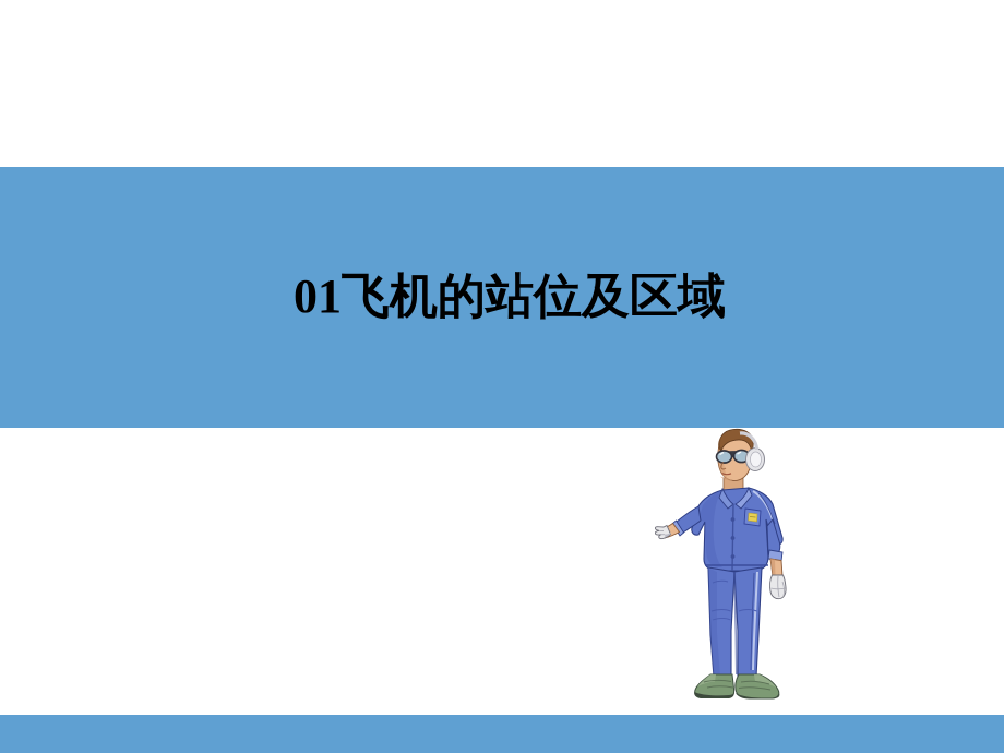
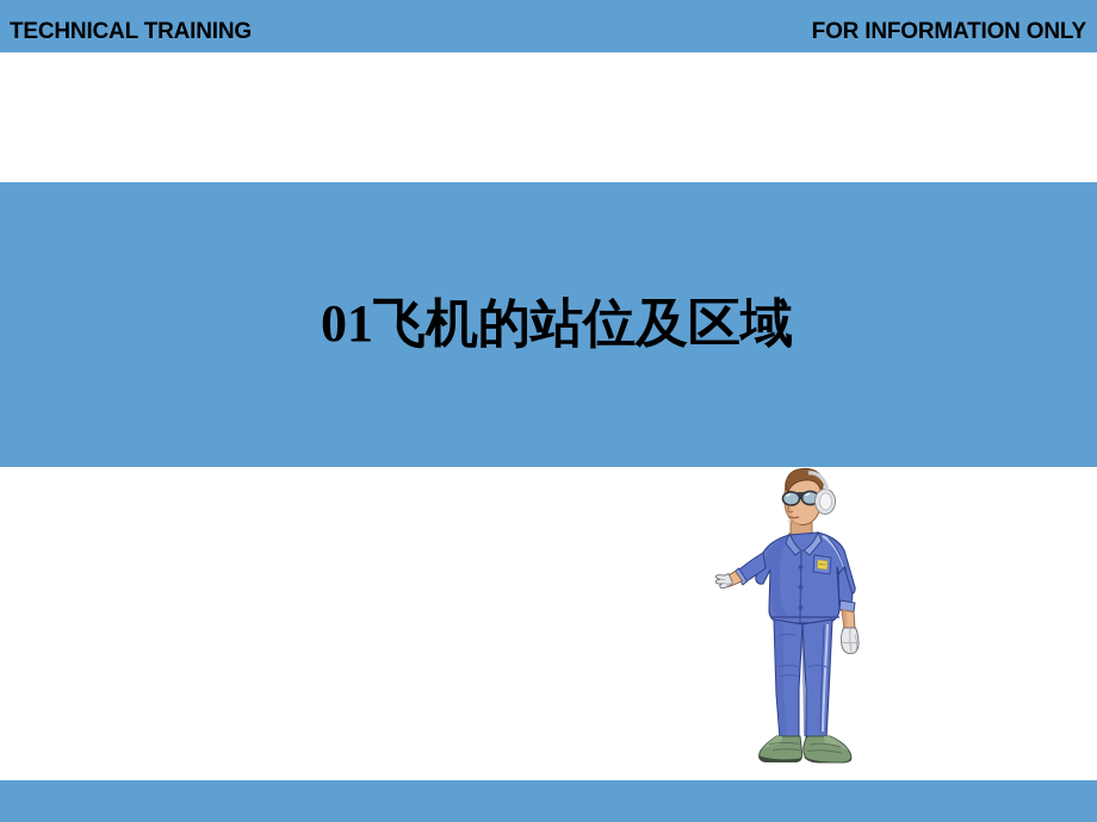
+ TECHNICAL TRAINING
+ FOR INFORMATION ONLY
  01飞机的站位及区域
